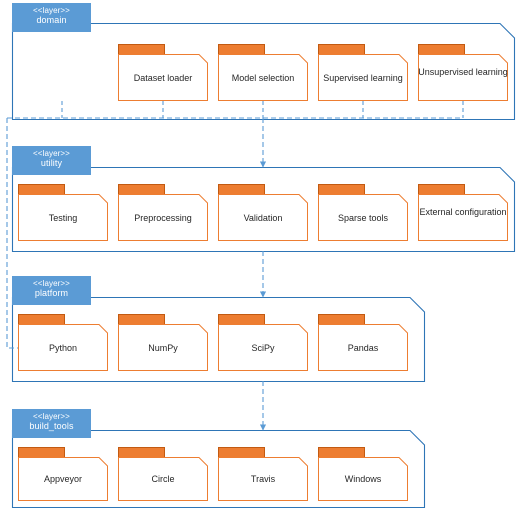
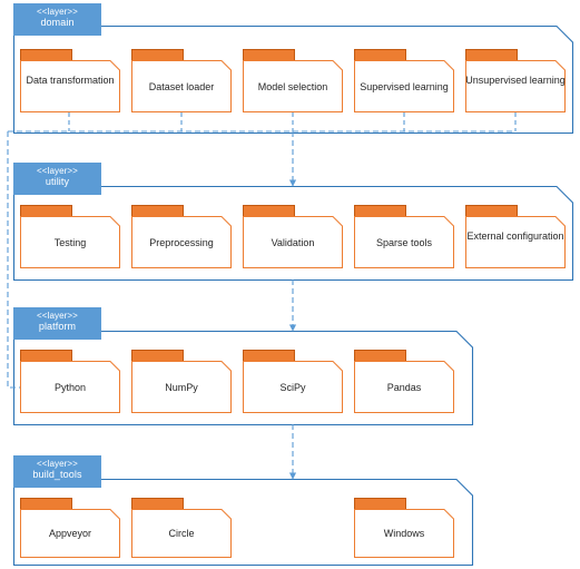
  <<layer>>
  domain
+ Data transformation
  Dataset loader
  Model selection
  Supervised learning
  Unsupervised learning
  <<layer>>
  utility
  Testing
  Preprocessing
  Validation
  Sparse tools
  External configuration
  <<layer>>
  platform
  Python
  NumPy
  SciPy
  Pandas
  <<layer>>
  build_tools
  Appveyor
  Circle
- Travis
  Windows
